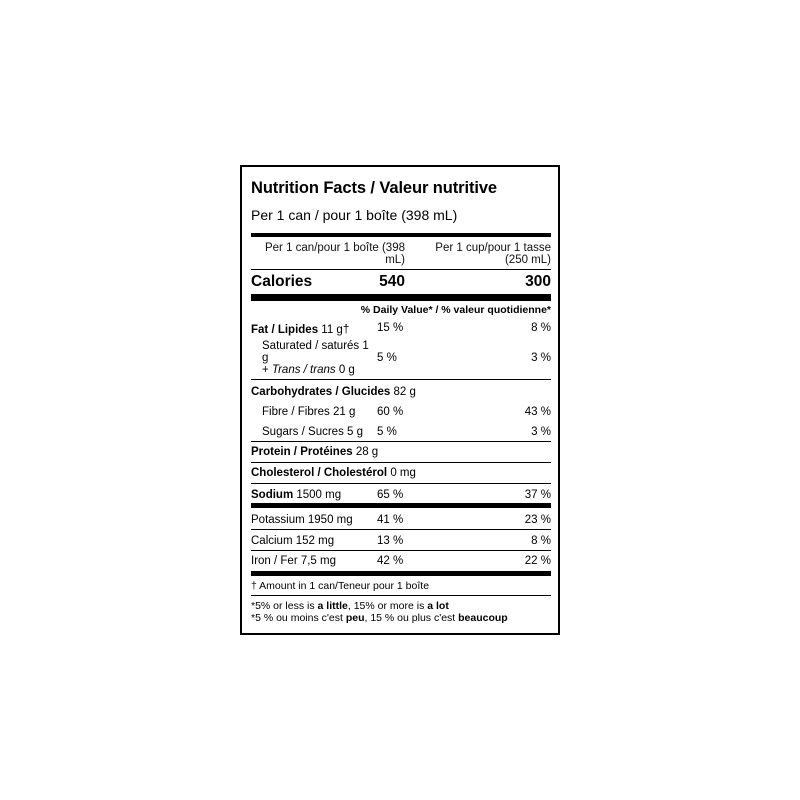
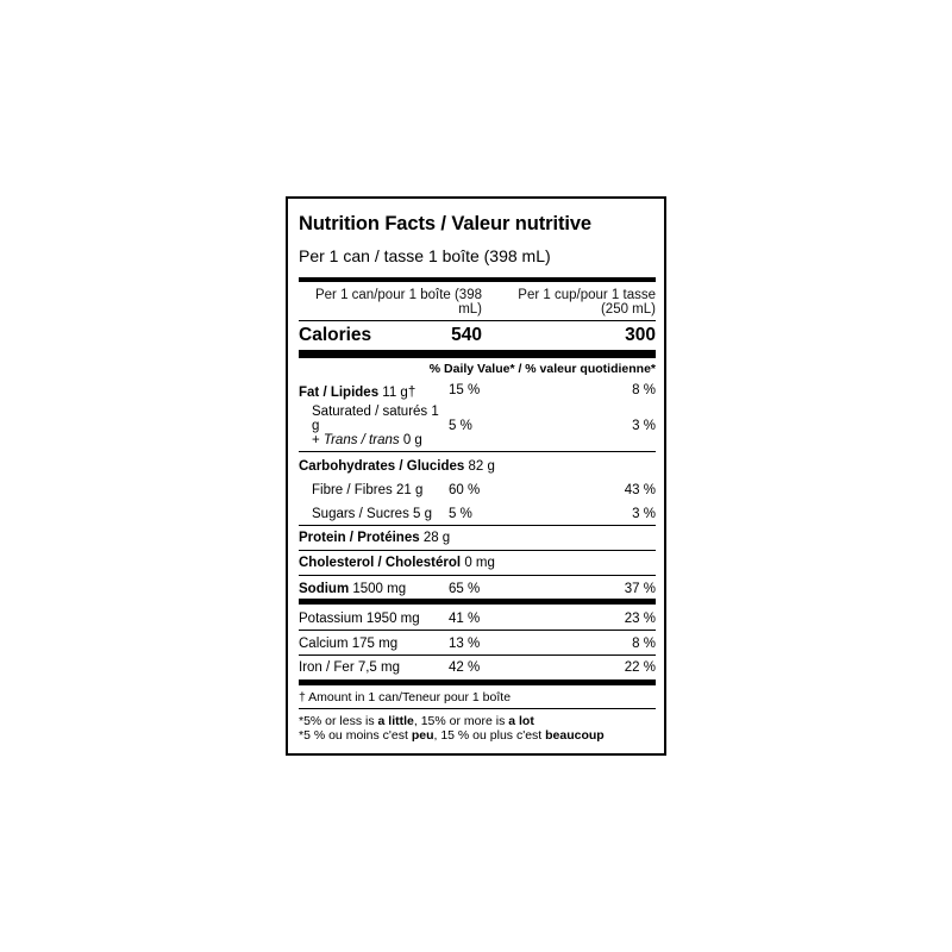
  Nutrition Facts / Valeur nutritive
- Per 1 can / pour 1 boîte (398 mL)
+ Per 1 can / tasse 1 boîte (398 mL)
  Per 1 can/pour 1 boîte (398
  mL)
  Per 1 cup/pour 1 tasse
  (250 mL)
  Calories
  540
  300
  % Daily Value* / % valeur quotidienne*
  Fat / Lipides 11 g†
  15 %
  8 %
  Saturated / saturés 1
  g
  + Trans / trans 0 g
  5 %
  3 %
  Carbohydrates / Glucides 82 g
  Fibre / Fibres 21 g
  60 %
  43 %
  Sugars / Sucres 5 g
  5 %
  3 %
  Protein / Protéines 28 g
  Cholesterol / Cholestérol 0 mg
  Sodium 1500 mg
  65 %
  37 %
  Potassium 1950 mg
  41 %
  23 %
- Calcium 152 mg
+ Calcium 175 mg
  13 %
  8 %
  Iron / Fer 7,5 mg
  42 %
  22 %
  † Amount in 1 can/Teneur pour 1 boîte
  *5% or less is a little, 15% or more is a lot
  *5 % ou moins c'est peu, 15 % ou plus c'est beaucoup
